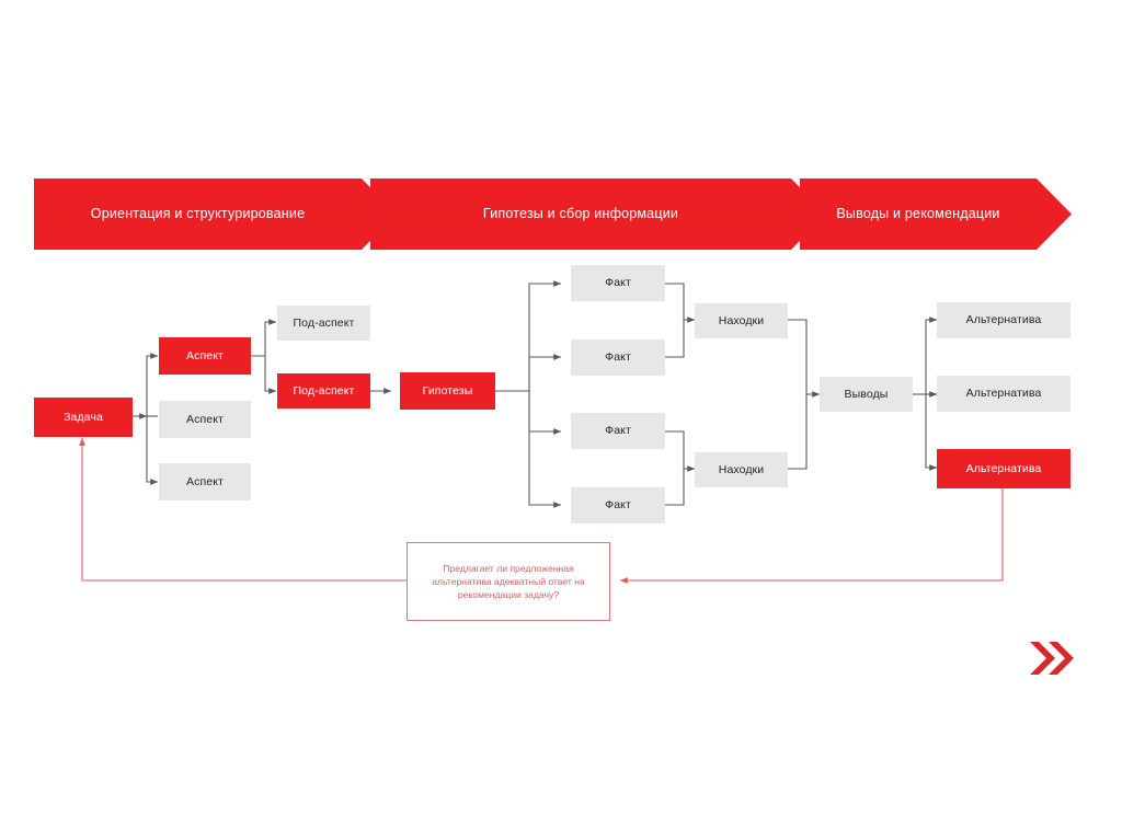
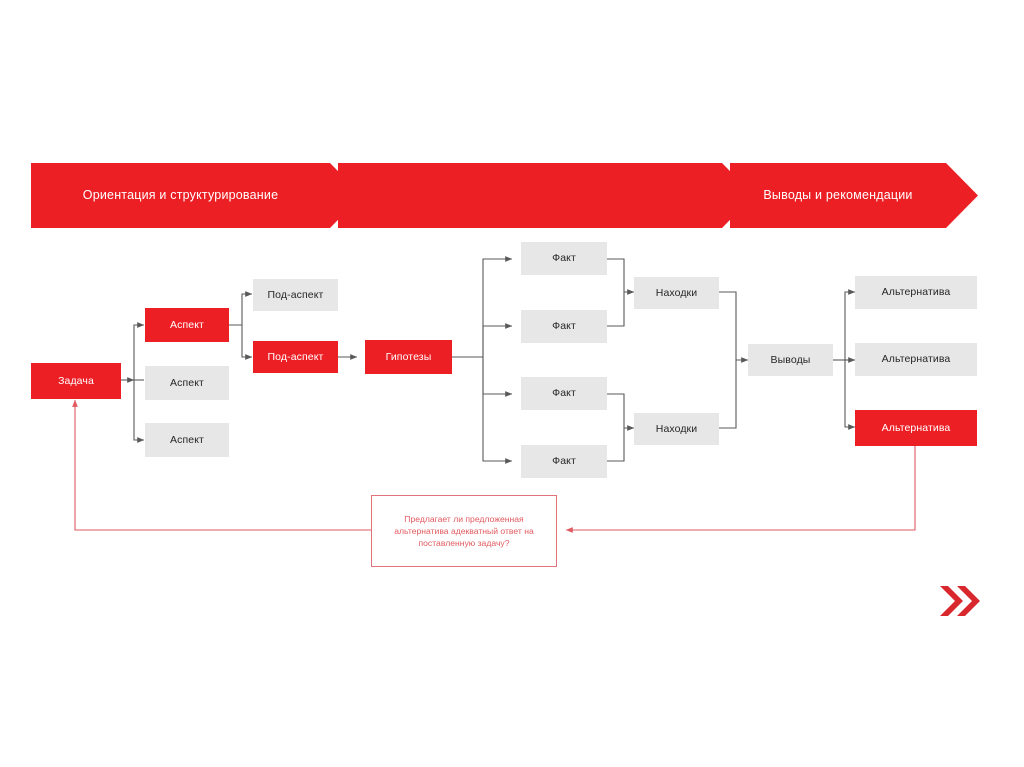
  Ориентация и структурирование
- Гипотезы и сбор информации
  Выводы и рекомендации
  Задача
  Аспект
  Аспект
  Аспект
  Под-аспект
  Под-аспект
  Гипотезы
  Факт
  Факт
  Факт
  Факт
  Находки
  Находки
  Выводы
  Альтернатива
  Альтернатива
  Альтернатива
- Предлагает ли предложенная альтернатива адекватный ответ на рекомендации задачу?
+ Предлагает ли предложенная альтернатива адекватный ответ на поставленную задачу?
